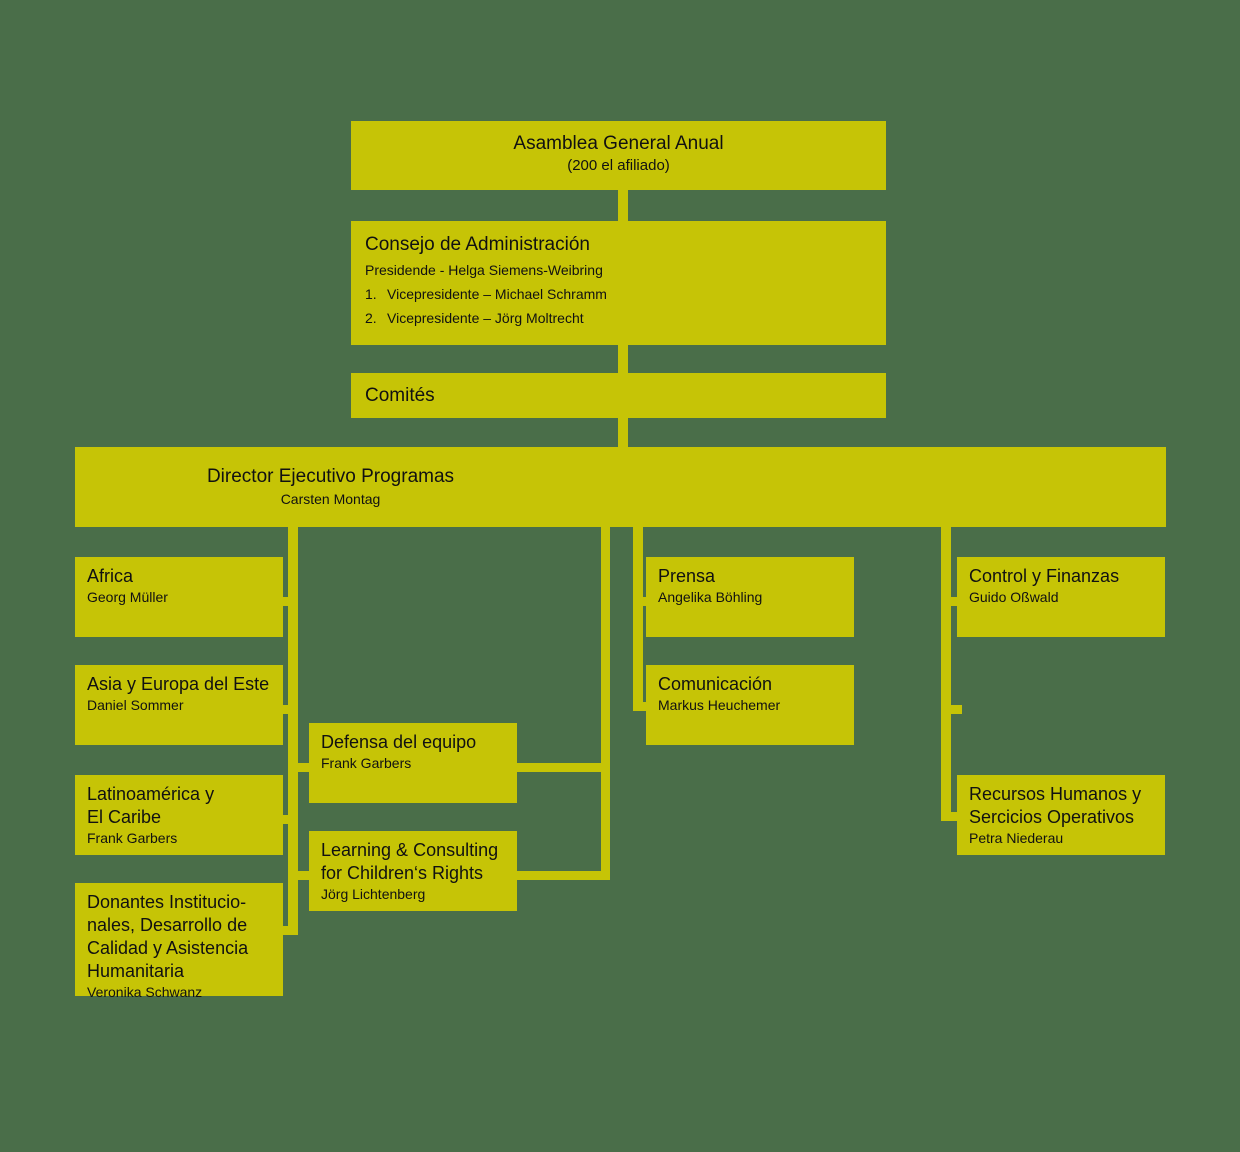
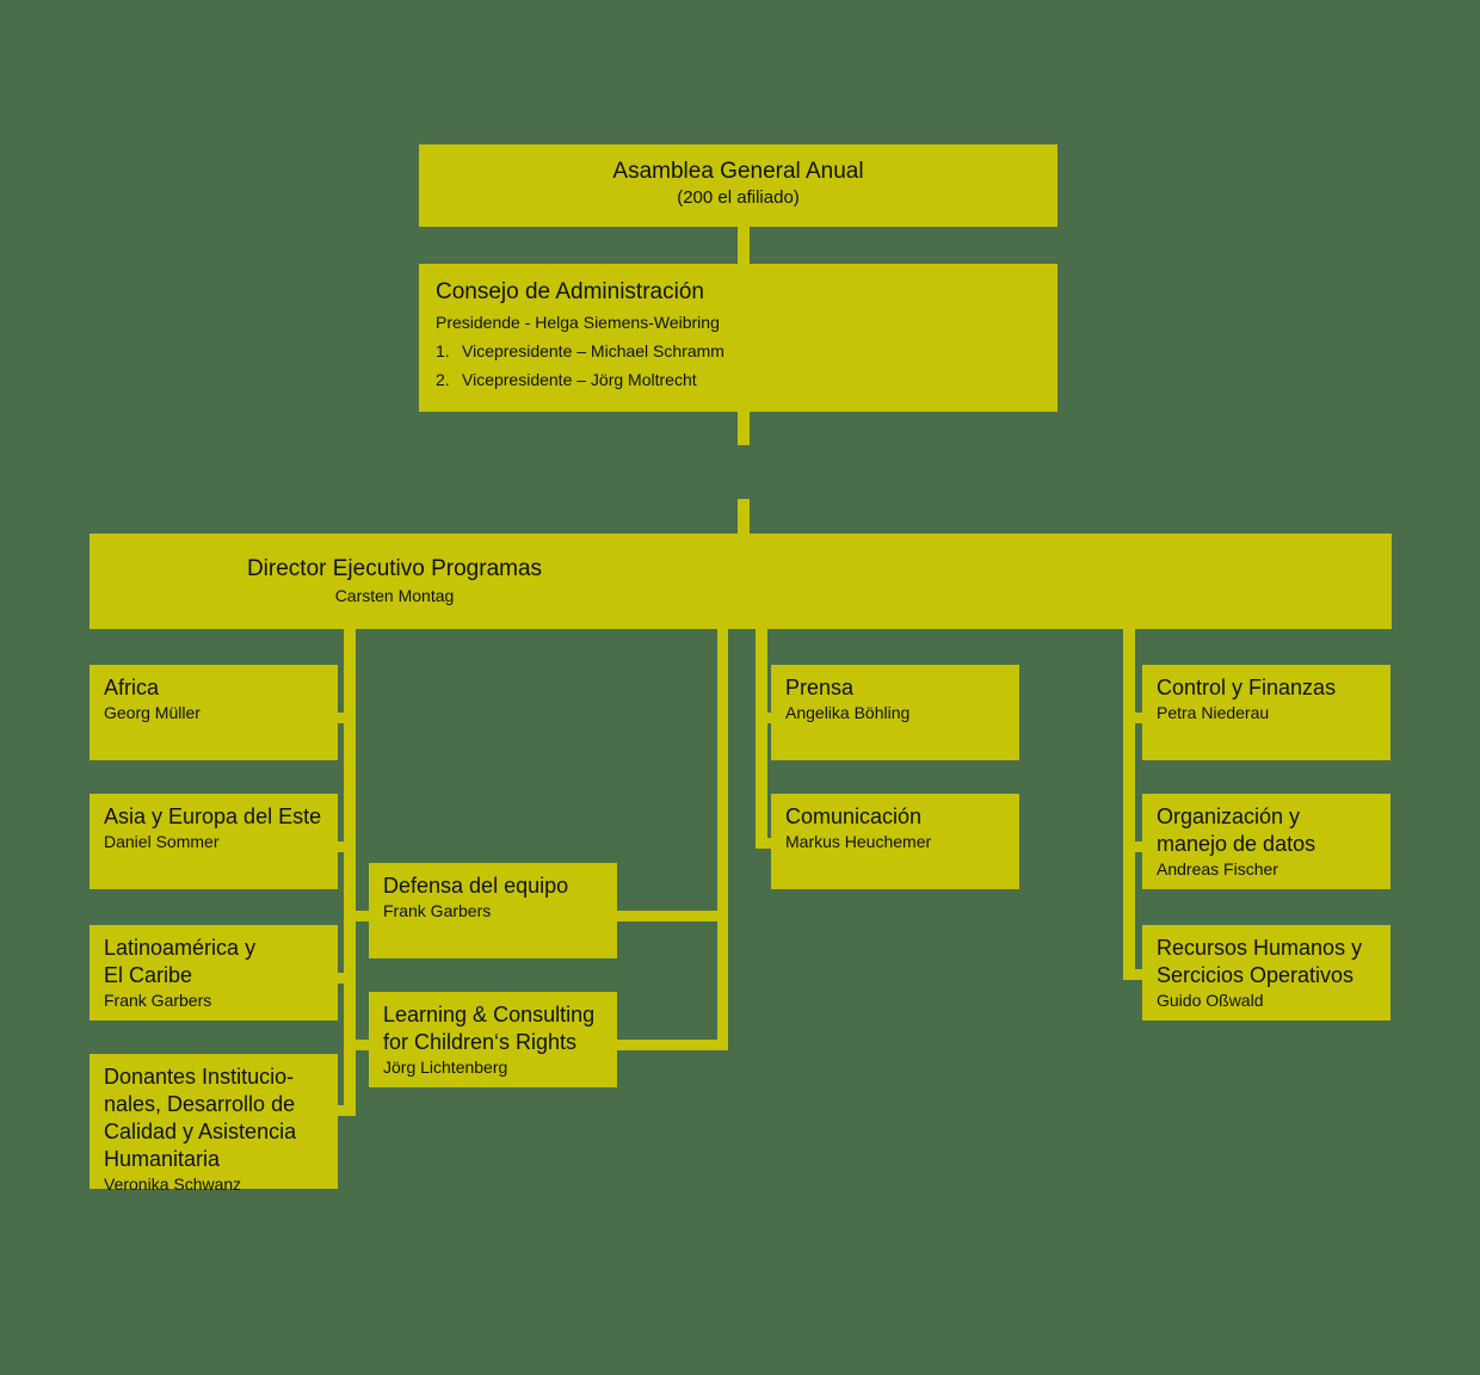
  Asamblea General Anual
  (200 el afiliado)
  Consejo de Administración
  Presidende - Helga Siemens-Weibring
  1. Vicepresidente – Michael Schramm
  2. Vicepresidente – Jörg Moltrecht
- Comités
  Director Ejecutivo Programas
  Carsten Montag
  Africa
  Georg Müller
  Asia y Europa del Este
  Daniel Sommer
  Latinoamérica y
  El Caribe
  Frank Garbers
  Donantes Institucio-
  nales, Desarrollo de
  Calidad y Asistencia
  Humanitaria
  Veronika Schwanz
  Defensa del equipo
  Frank Garbers
  Learning & Consulting
  for Children‘s Rights
  Jörg Lichtenberg
  Prensa
  Angelika Böhling
  Comunicación
  Markus Heuchemer
  Control y Finanzas
- Guido Oßwald
+ Petra Niederau
+ Organización y
+ manejo de datos
+ Andreas Fischer
  Recursos Humanos y
  Sercicios Operativos
- Petra Niederau
+ Guido Oßwald
